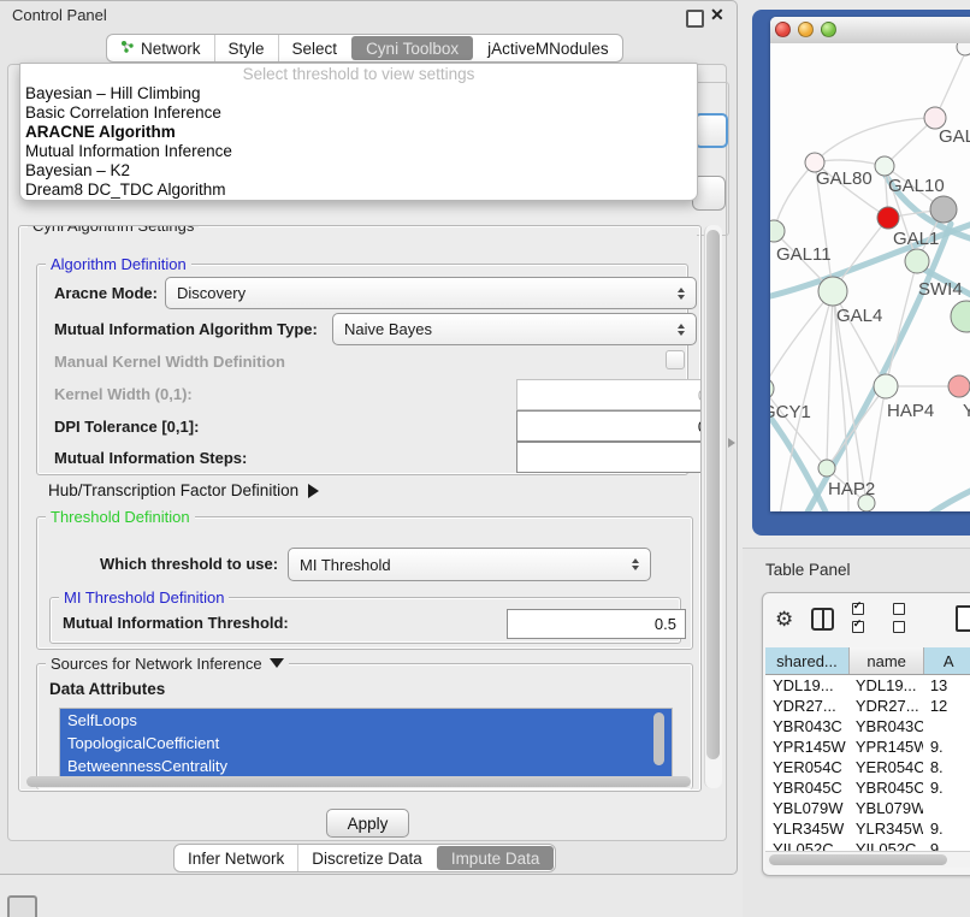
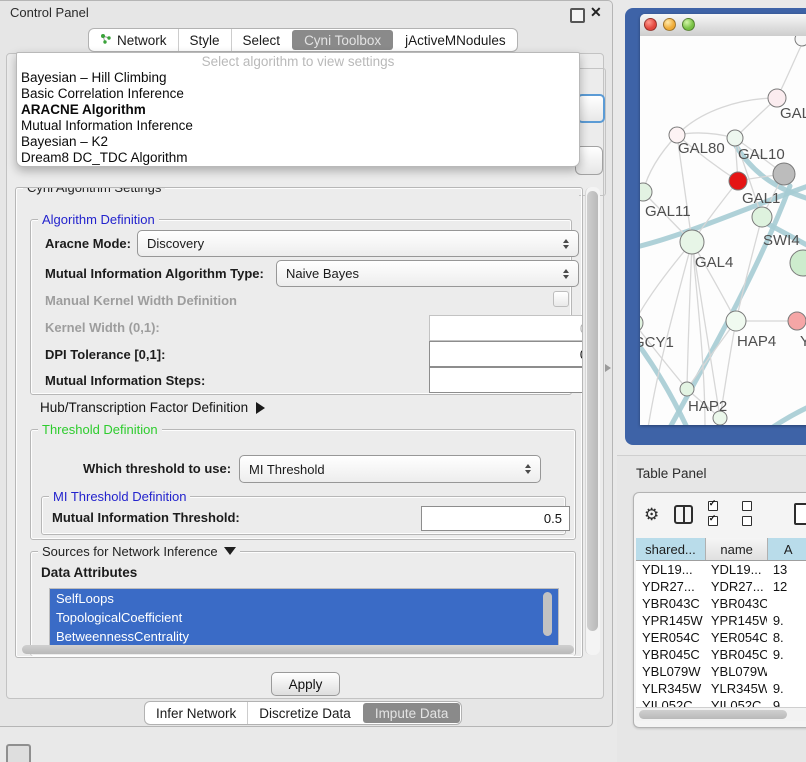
  Control Panel
  ✕
  Network
  Style
  Select
  Cyni Toolbox
  jActiveMNodules
  Cyni Algorithm Settings
  Algorithm Definition
  Aracne Mode:
  Discovery
  Mutual Information Algorithm Type:
  Naive Bayes
  Manual Kernel Width Definition
  Kernel Width (0,1):
  DPI Tolerance [0,1]:
  Mutual Information Steps:
  Hub/Transcription Factor Definition
  Threshold Definition
  Which threshold to use:
  MI Threshold
  MI Threshold Definition
  Mutual Information Threshold:
  0.5
  Sources for Network Inference
  Data Attributes
  SelfLoops
  TopologicalCoefficient
  BetweennessCentrality
  Apply
- Select threshold to view settings
+ Select algorithm to view settings
  Bayesian – Hill Climbing
  Basic Correlation Inference
  ARACNE Algorithm
  Mutual Information Inference
  Bayesian – K2
  Dream8 DC_TDC Algorithm
  Infer Network
  Discretize Data
  Impute Data
  GAL80
  GAL10
  GAL1
  GAL11
  SWI4
  GAL4
  CY1
  HAP4
  Y
  HAP2
  Table Panel
  ⚙
  shared...
  name
  A
  YDL19...
  YDL19...
  13
  YDR27...
  YDR27...
  12
  YBR043C
  YBR043C
  YPR145W
  YPR145W
  9.
  YER054C
  YER054C
  8.
  YBR045C
  YBR045C
  9.
  YBL079W
  YBL079W
  YLR345W
  YLR345W
  9.
  YIL052C
  YIL052C
  9.
